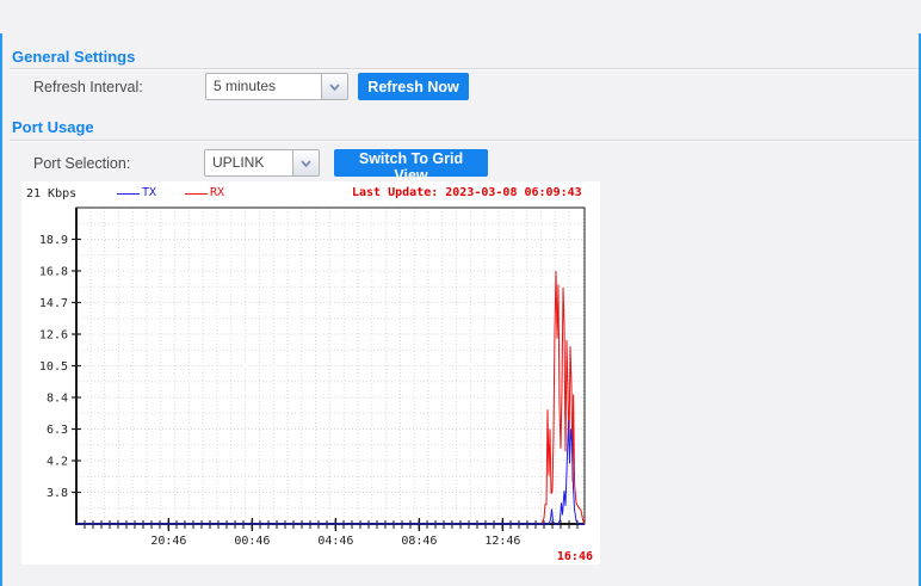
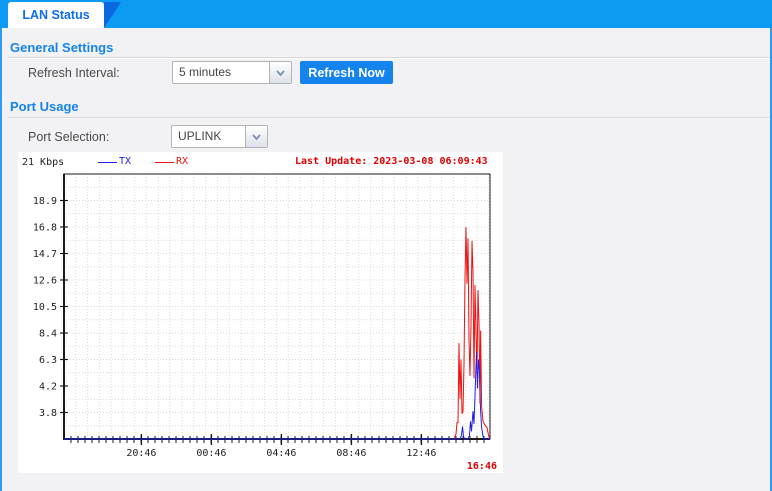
+ LAN Status
  General Settings
  Refresh Interval:
  5 minutes
  Refresh Now
  Port Usage
  Port Selection:
  UPLINK
- Switch To Grid View
  21 Kbps
  TX
  RX
  Last Update: 2023-03-08 06:09:43
  3.8
  4.2
  6.3
  8.4
  10.5
  12.6
  14.7
  16.8
  18.9
  20:46
  00:46
  04:46
  08:46
  12:46
  16:46
